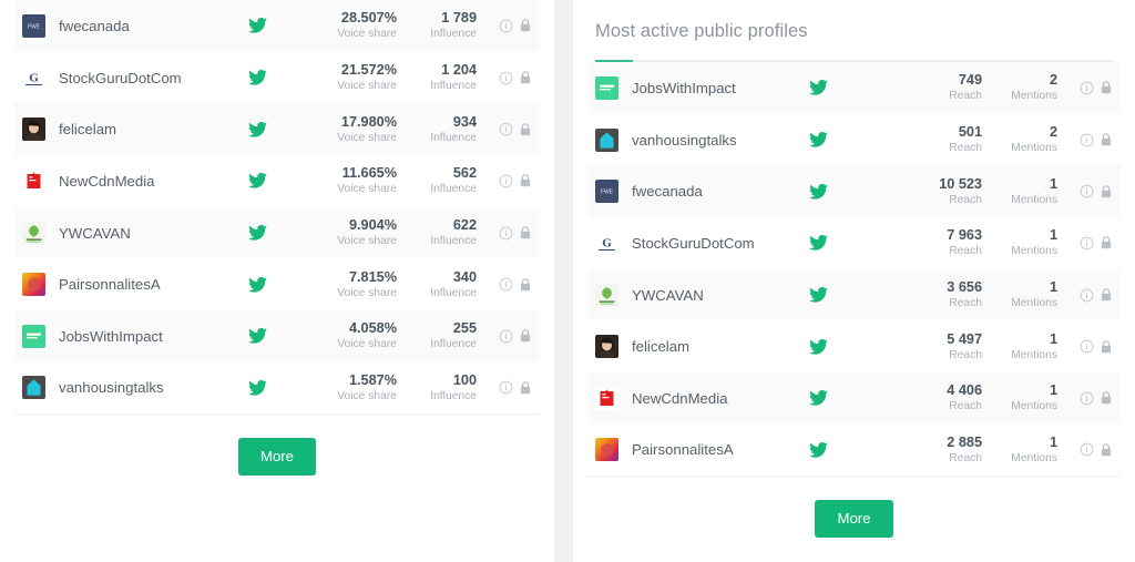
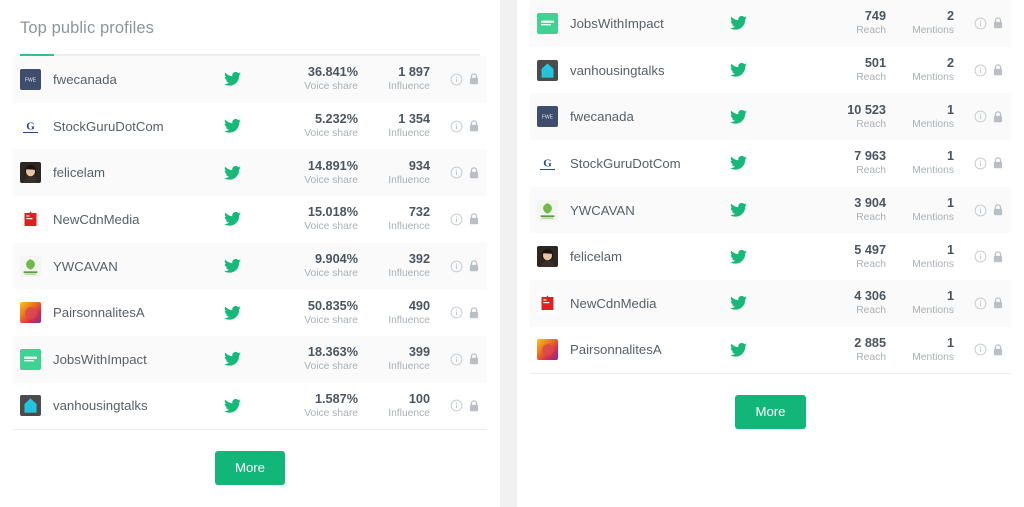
+ Top public profiles
  fwecanada
- 28.507%
+ 36.841%
  Voice share
- 1 789
+ 1 897
  Influence
  G
  StockGuruDotCom
- 21.572%
+ 5.232%
  Voice share
- 1 204
+ 1 354
  Influence
  felicelam
- 17.980%
+ 14.891%
  Voice share
  934
  Influence
  NewCdnMedia
- 11.665%
+ 15.018%
  Voice share
- 562
+ 732
  Influence
  YWCAVAN
  9.904%
  Voice share
- 622
+ 392
  Influence
  PairsonnalitesA
- 7.815%
+ 50.835%
  Voice share
- 340
+ 490
  Influence
  JobsWithImpact
- 4.058%
+ 18.363%
  Voice share
- 255
+ 399
  Influence
  vanhousingtalks
  1.587%
  Voice share
  100
  Influence
  More
- Most active public profiles
  JobsWithImpact
  749
  Reach
  2
  Mentions
  vanhousingtalks
  501
  Reach
  2
  Mentions
  fwecanada
  10 523
  Reach
  1
  Mentions
  G
  StockGuruDotCom
  7 963
  Reach
  1
  Mentions
  YWCAVAN
- 3 656
+ 3 904
  Reach
  1
  Mentions
  felicelam
  5 497
  Reach
  1
  Mentions
  NewCdnMedia
- 4 406
+ 4 306
  Reach
  1
  Mentions
  PairsonnalitesA
  2 885
  Reach
  1
  Mentions
  More
